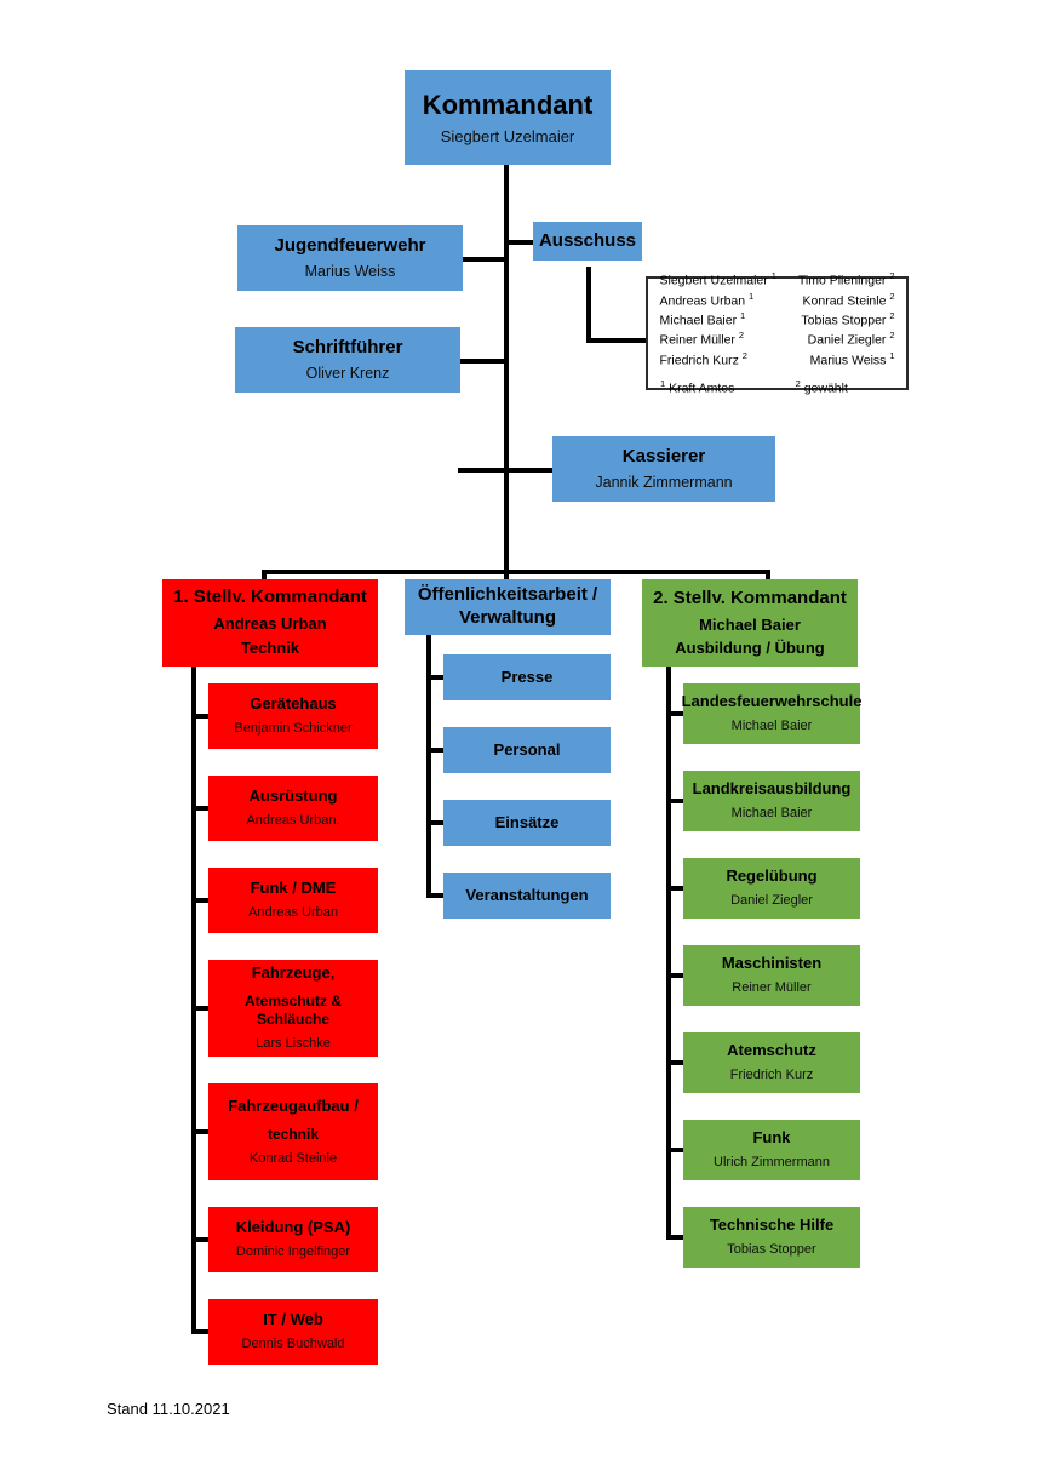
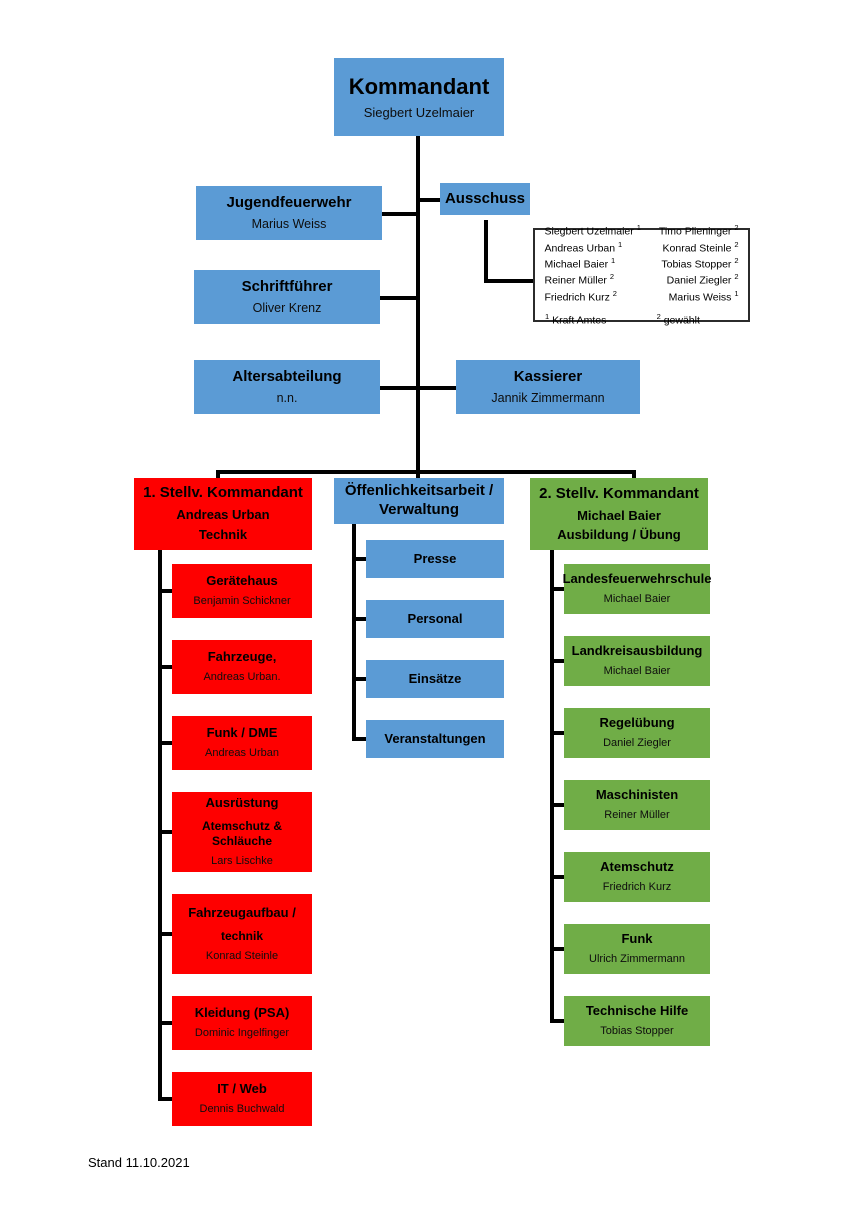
  Kommandant
  Siegbert Uzelmaier
  Jugendfeuerwehr
  Marius Weiss
  Ausschuss
  Schriftführer
  Oliver Krenz
+ Altersabteilung
+ n.n.
  Kassierer
  Jannik Zimmermann
  Siegbert Uzelmaier 1
  Andreas Urban 1
  Michael Baier 1
  Reiner Müller 2
  Friedrich Kurz 2
  Timo Plieninger 2
  Konrad Steinle 2
  Tobias Stopper 2
  Daniel Ziegler 2
  Marius Weiss 1
  1 Kraft Amtes
  2 gewählt
  1. Stellv. Kommandant
  Andreas Urban
  Technik
  Gerätehaus
  Benjamin Schickner
- Ausrüstung
+ Fahrzeuge,
  Andreas Urban.
  Funk / DME
  Andreas Urban
- Fahrzeuge,
+ Ausrüstung
  Atemschutz & Schläuche
  Lars Lischke
  Fahrzeugaufbau /
  technik
  Konrad Steinle
  Kleidung (PSA)
  Dominic Ingelfinger
  IT / Web
  Dennis Buchwald
  Öffenlichkeitsarbeit /
  Verwaltung
  Presse
  Personal
  Einsätze
  Veranstaltungen
  2. Stellv. Kommandant
  Michael Baier
  Ausbildung / Übung
  Landesfeuerwehrschule
  Michael Baier
  Landkreisausbildung
  Michael Baier
  Regelübung
  Daniel Ziegler
  Maschinisten
  Reiner Müller
  Atemschutz
  Friedrich Kurz
  Funk
  Ulrich Zimmermann
  Technische Hilfe
  Tobias Stopper
  Stand 11.10.2021
